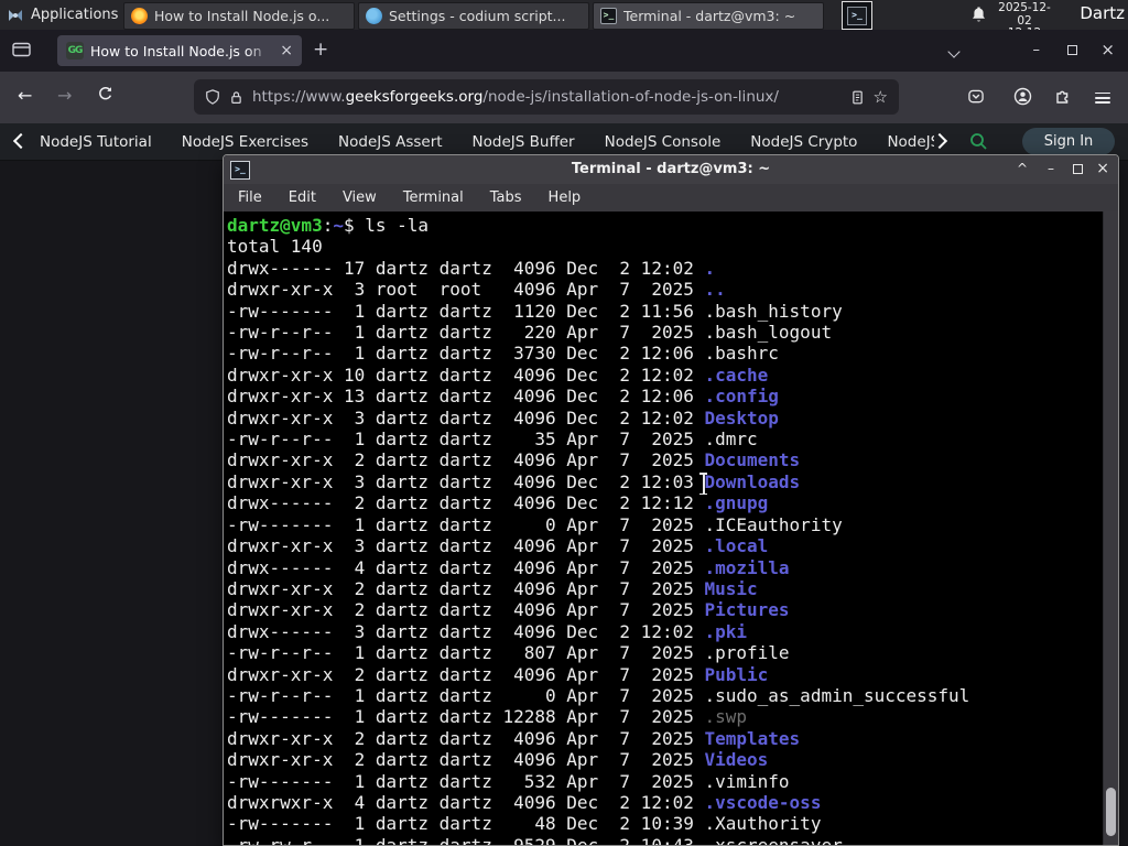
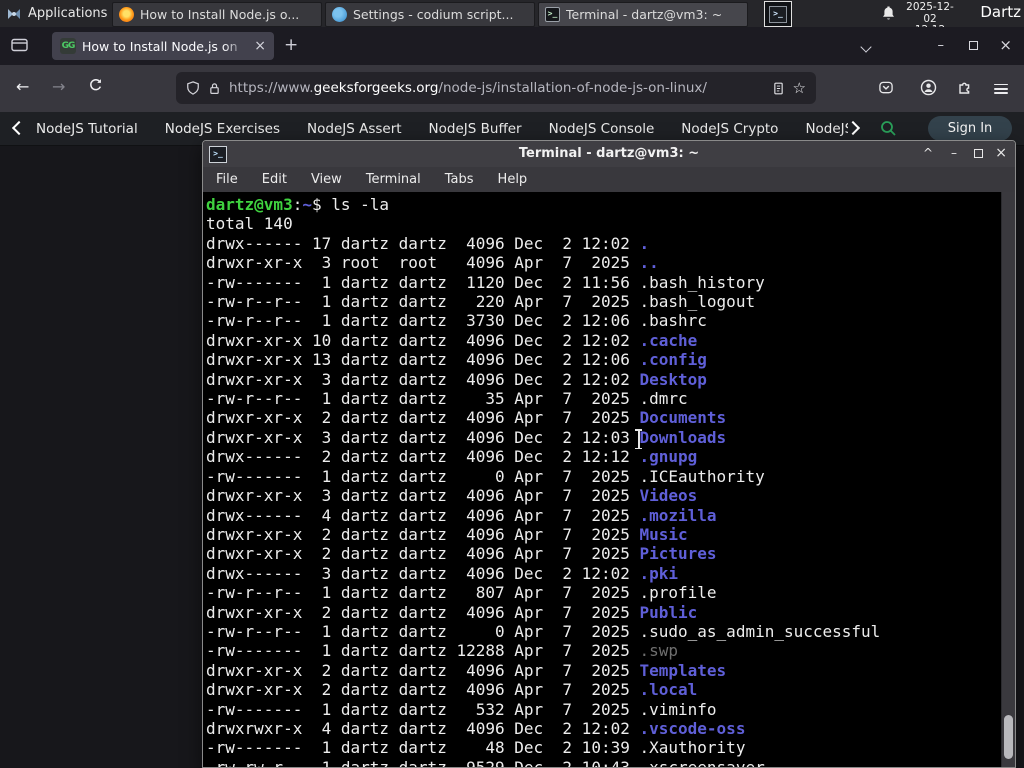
  Applications
  How to Install Node.js o...
  Settings - codium script...
  >_
  Terminal - dartz@vm3: ~
  >_
  2025-12-02
  Dartz
  GG
  How to Install Node.js on
  ×
  +
  –
  ×
  ←
  →
  https://www.geeksforgeeks.org/node-js/installation-of-node-js-on-linux/
  ☆
  NodeJS Tutorial
  NodeJS Exercises
  NodeJS Assert
  NodeJS Buffer
  NodeJS Console
  NodeJS Crypto
  Sign In
  >_
  Terminal - dartz@vm3: ~
  ^
  –
  ×
  File
  Edit
  View
  Terminal
  Tabs
  Help
  dartz@vm3:~$ ls -la
  total 140
  drwx------ 17 dartz dartz 4096 Dec 2 12:02 .
  drwxr-xr-x 3 root root 4096 Apr 7 2025 ..
  -rw------- 1 dartz dartz 1120 Dec 2 11:56 .bash_history
  -rw-r--r-- 1 dartz dartz 220 Apr 7 2025 .bash_logout
  -rw-r--r-- 1 dartz dartz 3730 Dec 2 12:06 .bashrc
  drwxr-xr-x 10 dartz dartz 4096 Dec 2 12:02 .cache
  drwxr-xr-x 13 dartz dartz 4096 Dec 2 12:06 .config
  drwxr-xr-x 3 dartz dartz 4096 Dec 2 12:02 Desktop
  -rw-r--r-- 1 dartz dartz 35 Apr 7 2025 .dmrc
  drwxr-xr-x 2 dartz dartz 4096 Apr 7 2025 Documents
  drwxr-xr-x 3 dartz dartz 4096 Dec 2 12:03 Downloads
  drwx------ 2 dartz dartz 4096 Dec 2 12:12 .gnupg
  -rw------- 1 dartz dartz 0 Apr 7 2025 .ICEauthority
- drwxr-xr-x 3 dartz dartz 4096 Apr 7 2025 .local
+ drwxr-xr-x 3 dartz dartz 4096 Apr 7 2025 Videos
  drwx------ 4 dartz dartz 4096 Apr 7 2025 .mozilla
  drwxr-xr-x 2 dartz dartz 4096 Apr 7 2025 Music
  drwxr-xr-x 2 dartz dartz 4096 Apr 7 2025 Pictures
  drwx------ 3 dartz dartz 4096 Dec 2 12:02 .pki
  -rw-r--r-- 1 dartz dartz 807 Apr 7 2025 .profile
  drwxr-xr-x 2 dartz dartz 4096 Apr 7 2025 Public
  -rw-r--r-- 1 dartz dartz 0 Apr 7 2025 .sudo_as_admin_successful
  -rw------- 1 dartz dartz 12288 Apr 7 2025 .swp
  drwxr-xr-x 2 dartz dartz 4096 Apr 7 2025 Templates
- drwxr-xr-x 2 dartz dartz 4096 Apr 7 2025 Videos
+ drwxr-xr-x 2 dartz dartz 4096 Apr 7 2025 .local
  -rw------- 1 dartz dartz 532 Apr 7 2025 .viminfo
  drwxrwxr-x 4 dartz dartz 4096 Dec 2 12:02 .vscode-oss
  -rw------- 1 dartz dartz 48 Dec 2 10:39 .Xauthority
